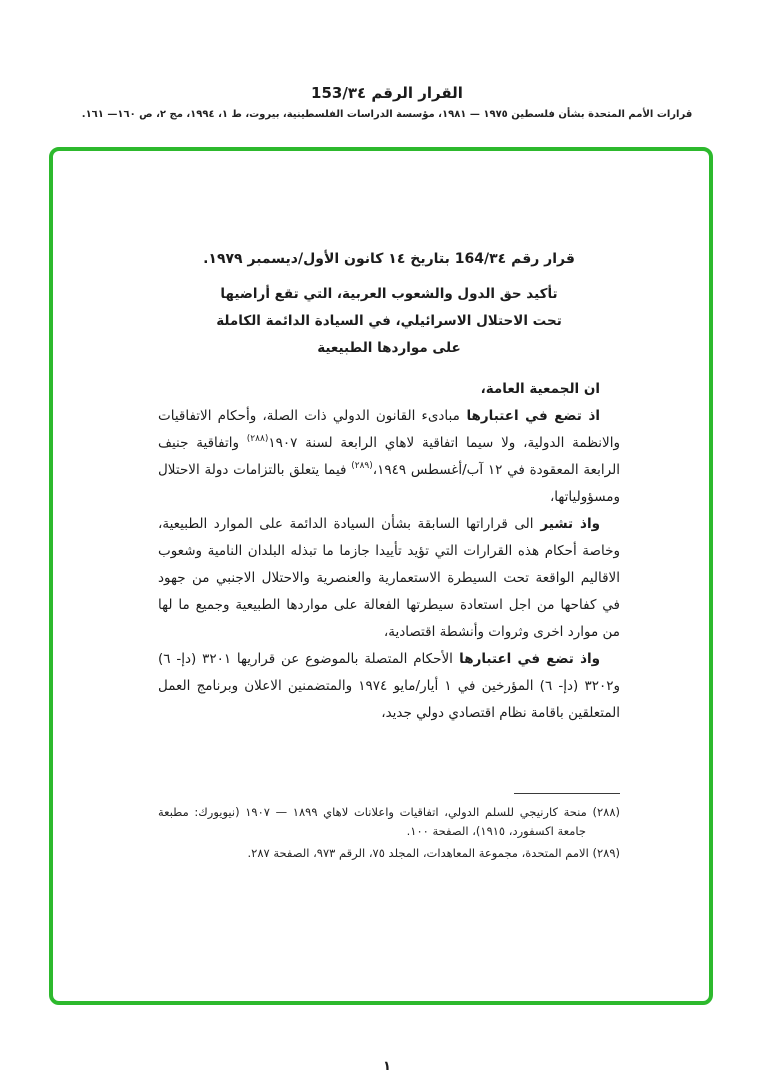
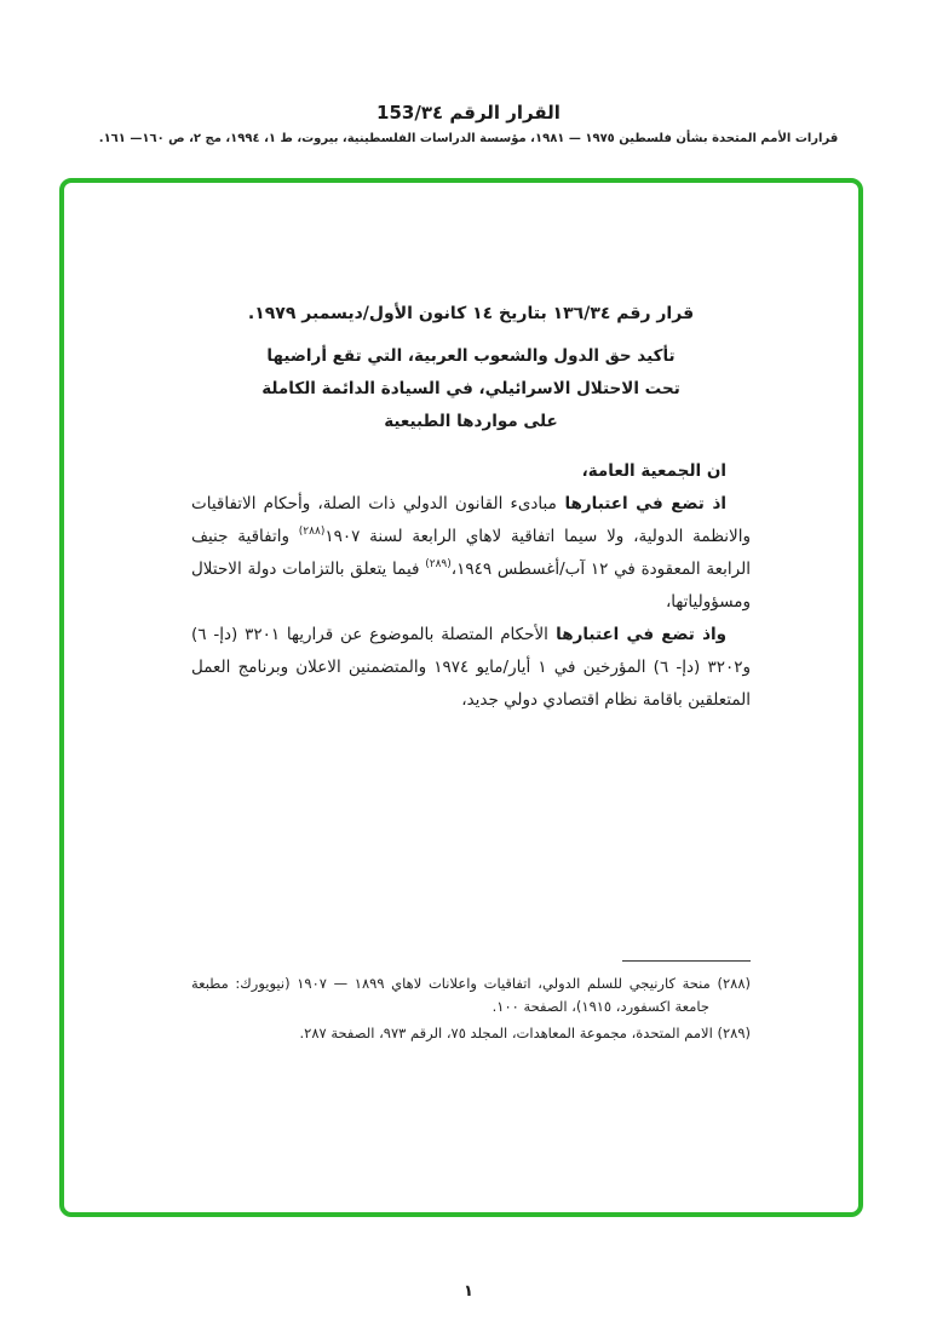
  القرار الرقم 153/٣٤
  قرارات الأمم المتحدة بشأن فلسطين ١٩٧٥ — ١٩٨١، مؤسسة الدراسات الفلسطينية، بيروت، ط ١، ١٩٩٤، مج ٢، ص ١٦٠— ١٦١.
- قرار رقم 164/٣٤ بتاريخ ١٤ كانون الأول/ديسمبر ١٩٧٩.
+ قرار رقم ١٣٦/٣٤ بتاريخ ١٤ كانون الأول/ديسمبر ١٩٧٩.
  تأكيد حق الدول والشعوب العربية، التي تقع أراضيها
  تحت الاحتلال الاسرائيلي، في السيادة الدائمة الكاملة
  على مواردها الطبيعية
  ان الجمعية العامة،
  اذ تضع في اعتبارها مبادىء القانون الدولي ذات الصلة، وأحكام الاتفاقيات والانظمة الدولية، ولا سيما اتفاقية لاهاي الرابعة لسنة ١٩٠٧(٢٨٨) واتفاقية جنيف الرابعة المعقودة في ١٢ آب/أغسطس ١٩٤٩،(٢٨٩) فيما يتعلق بالتزامات دولة الاحتلال ومسؤولياتها،
- واذ تشير الى قراراتها السابقة بشأن السيادة الدائمة على الموارد الطبيعية، وخاصة أحكام هذه القرارات التي تؤيد تأييدا جازما ما تبذله البلدان النامية وشعوب الاقاليم الواقعة تحت السيطرة الاستعمارية والعنصرية والاحتلال الاجنبي من جهود في كفاحها من اجل استعادة سيطرتها الفعالة على مواردها الطبيعية وجميع ما لها من موارد اخرى وثروات وأنشطة اقتصادية،
  واذ تضع في اعتبارها الأحكام المتصلة بالموضوع عن قراريها ٣٢٠١ (دإ- ٦) و٣٢٠٢ (دإ- ٦) المؤرخين في ١ أيار/مايو ١٩٧٤ والمتضمنين الاعلان وبرنامج العمل المتعلقين باقامة نظام اقتصادي دولي جديد،
  (٢٨٨) منحة كارنيجي للسلم الدولي، اتفاقيات واعلانات لاهاي ١٨٩٩ — ١٩٠٧ (نيويورك: مطبعة جامعة اكسفورد، ١٩١٥)، الصفحة ١٠٠.
  (٢٨٩) الامم المتحدة، مجموعة المعاهدات، المجلد ٧٥، الرقم ٩٧٣، الصفحة ٢٨٧.
  ١
